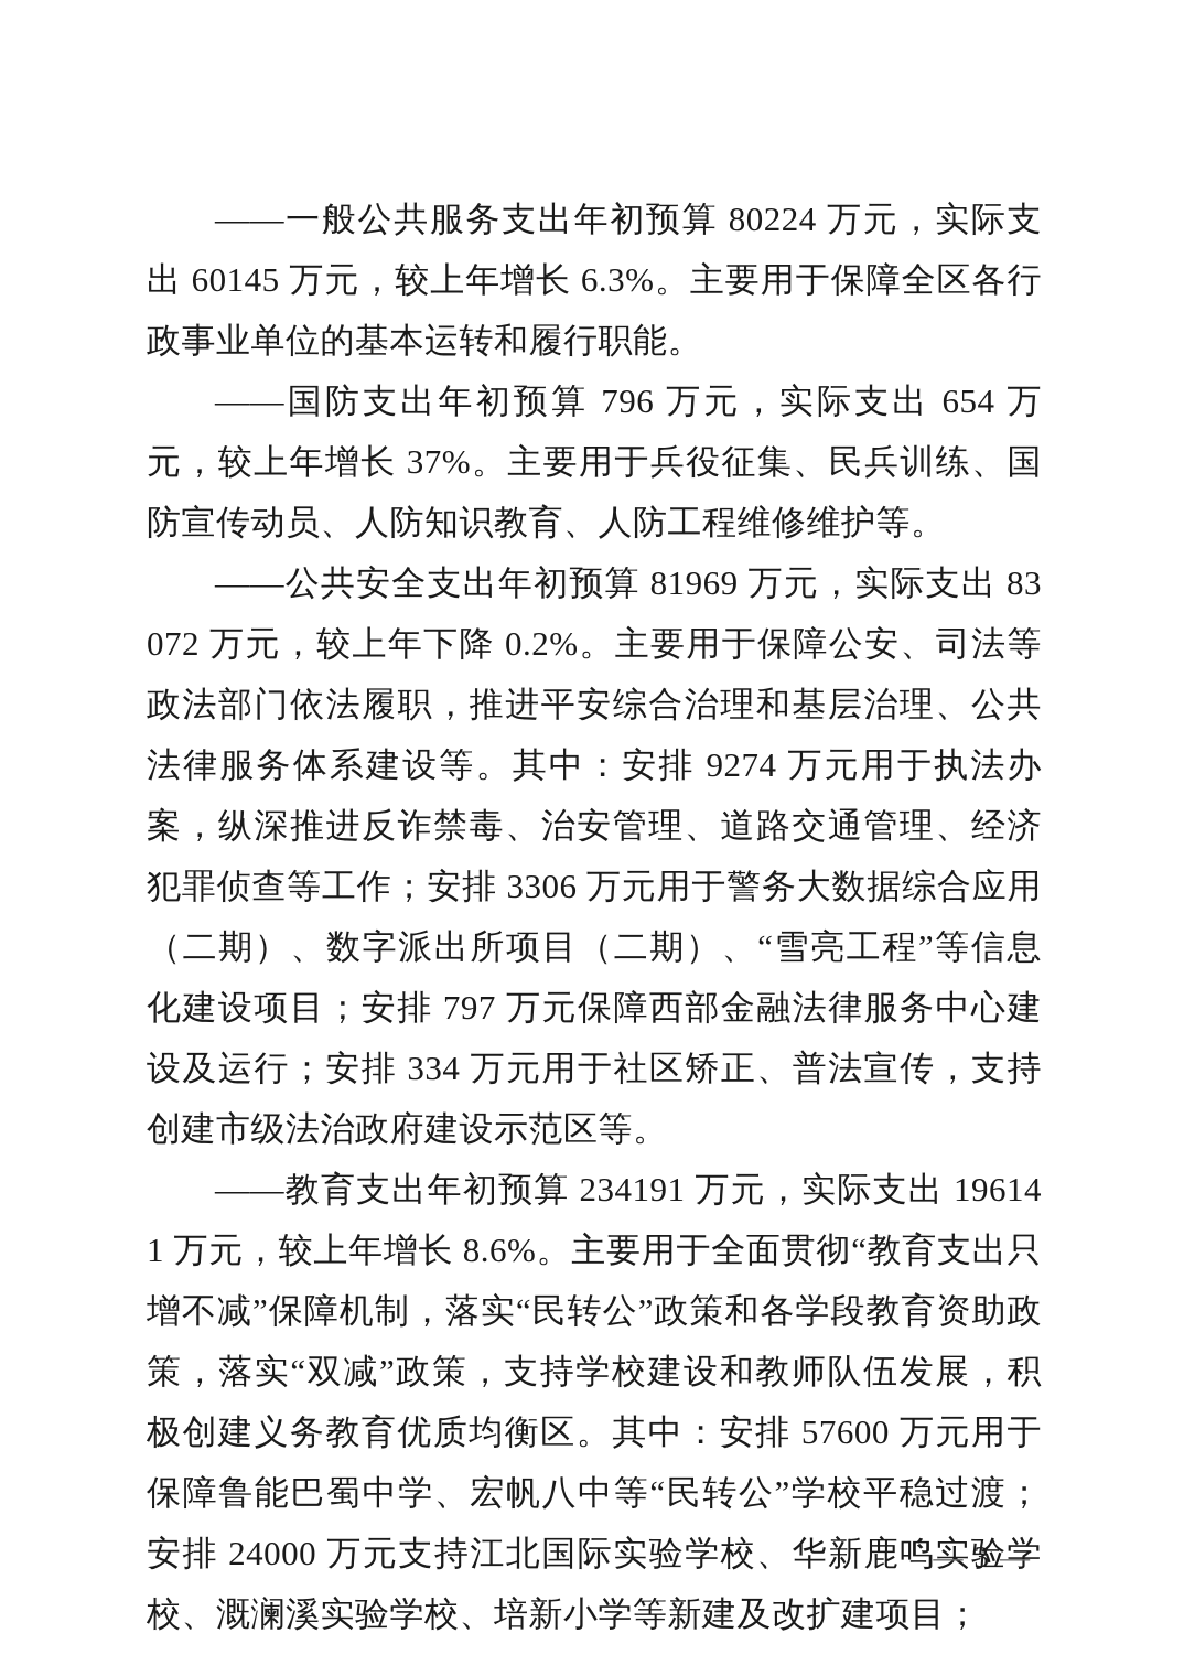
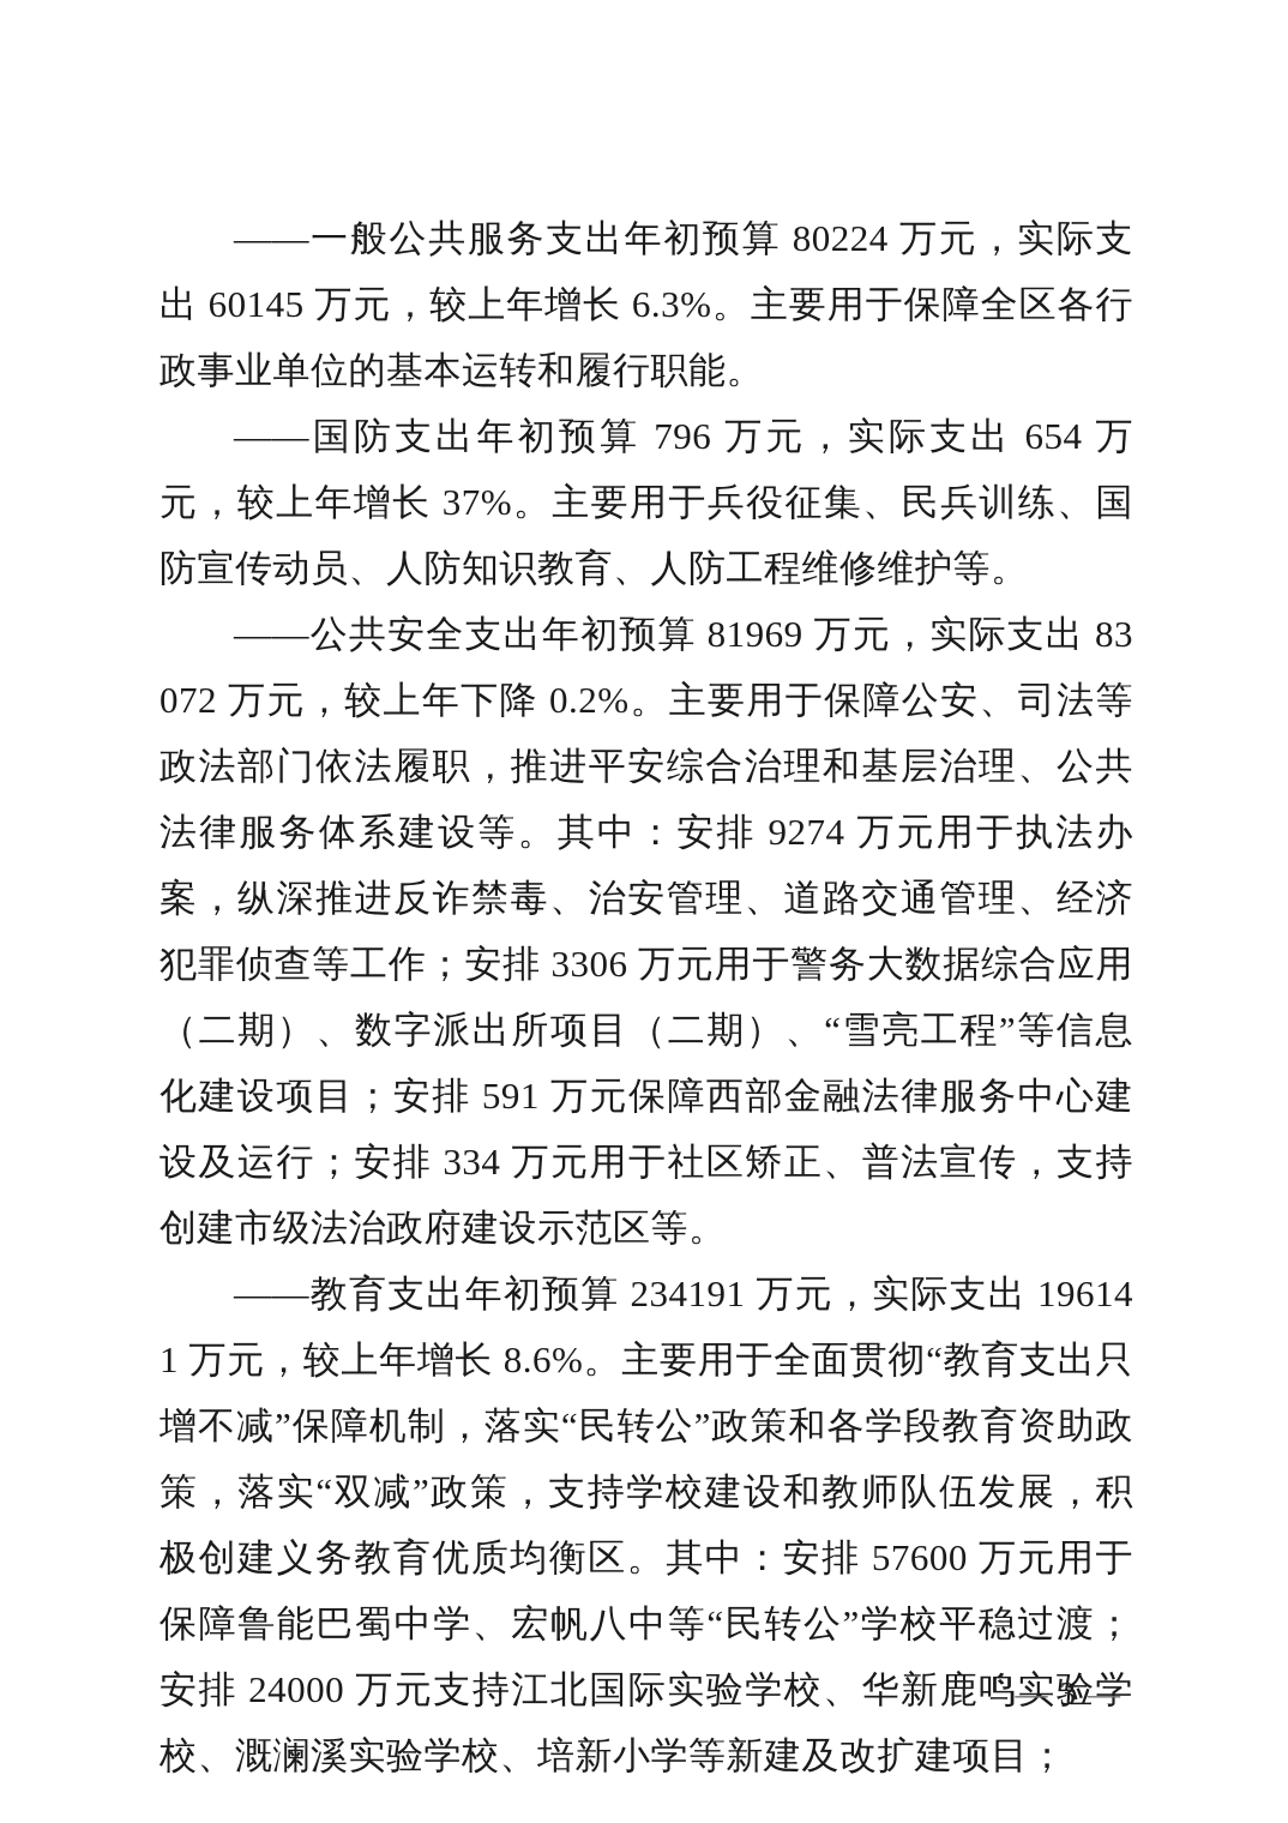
  ——一般公共服务支出年初预算 80224 万元，实际支出 60145 万元，较上年增长 6.3%。主要用于保障全区各行政事业单位的基本运转和履行职能。
  ——国防支出年初预算 796 万元，实际支出 654 万元，较上年增长 37%。主要用于兵役征集、民兵训练、国防宣传动员、人防知识教育、人防工程维修维护等。
- ——公共安全支出年初预算 81969 万元，实际支出 83072 万元，较上年下降 0.2%。主要用于保障公安、司法等政法部门依法履职，推进平安综合治理和基层治理、公共法律服务体系建设等。其中：安排 9274 万元用于执法办案，纵深推进反诈禁毒、治安管理、道路交通管理、经济犯罪侦查等工作；安排 3306 万元用于警务大数据综合应用（二期）、数字派出所项目（二期）、“雪亮工程”等信息化建设项目；安排 797 万元保障西部金融法律服务中心建设及运行；安排 334 万元用于社区矫正、普法宣传，支持创建市级法治政府建设示范区等。
+ ——公共安全支出年初预算 81969 万元，实际支出 83072 万元，较上年下降 0.2%。主要用于保障公安、司法等政法部门依法履职，推进平安综合治理和基层治理、公共法律服务体系建设等。其中：安排 9274 万元用于执法办案，纵深推进反诈禁毒、治安管理、道路交通管理、经济犯罪侦查等工作；安排 3306 万元用于警务大数据综合应用（二期）、数字派出所项目（二期）、“雪亮工程”等信息化建设项目；安排 591 万元保障西部金融法律服务中心建设及运行；安排 334 万元用于社区矫正、普法宣传，支持创建市级法治政府建设示范区等。
  ——教育支出年初预算 234191 万元，实际支出 196141 万元，较上年增长 8.6%。主要用于全面贯彻“教育支出只增不减”保障机制，落实“民转公”政策和各学段教育资助政策，落实“双减”政策，支持学校建设和教师队伍发展，积极创建义务教育优质均衡区。其中：安排 57600 万元用于保障鲁能巴蜀中学、宏帆八中等“民转公”学校平稳过渡；安排 24000 万元支持江北国际实验学校、华新鹿鸣实验学校、溉澜溪实验学校、培新小学等新建及改扩建项目；
  — 3 —
